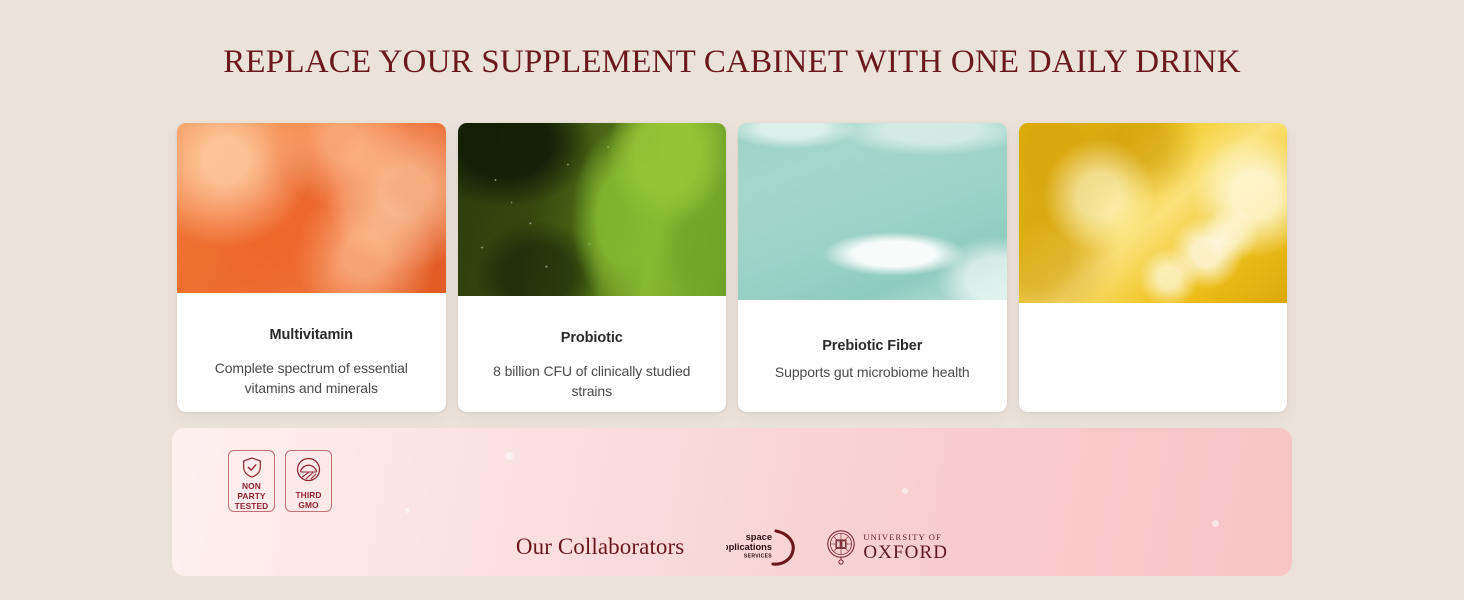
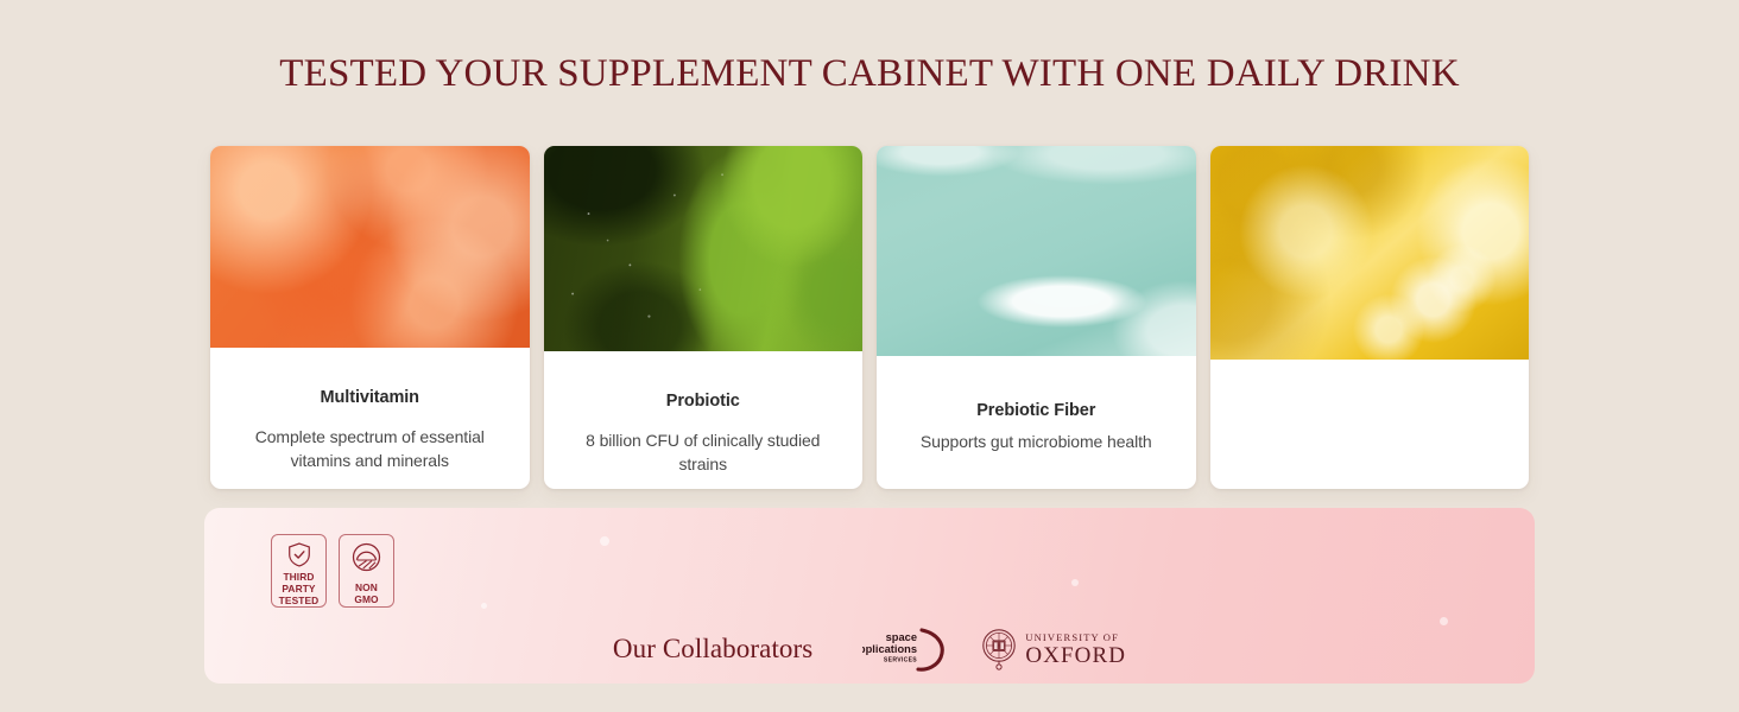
- REPLACE YOUR SUPPLEMENT CABINET WITH ONE DAILY DRINK
+ TESTED YOUR SUPPLEMENT CABINET WITH ONE DAILY DRINK
  Multivitamin
  Complete spectrum of essential vitamins and minerals
  Probiotic
  8 billion CFU of clinically studied strains
  Prebiotic Fiber
  Supports gut microbiome health
- NON
+ THIRD
  PARTY
  TESTED
- THIRD
+ NON
  GMO
  Our Collaborators
  space
  pplications
  UNIVERSITY OF
  OXFORD
